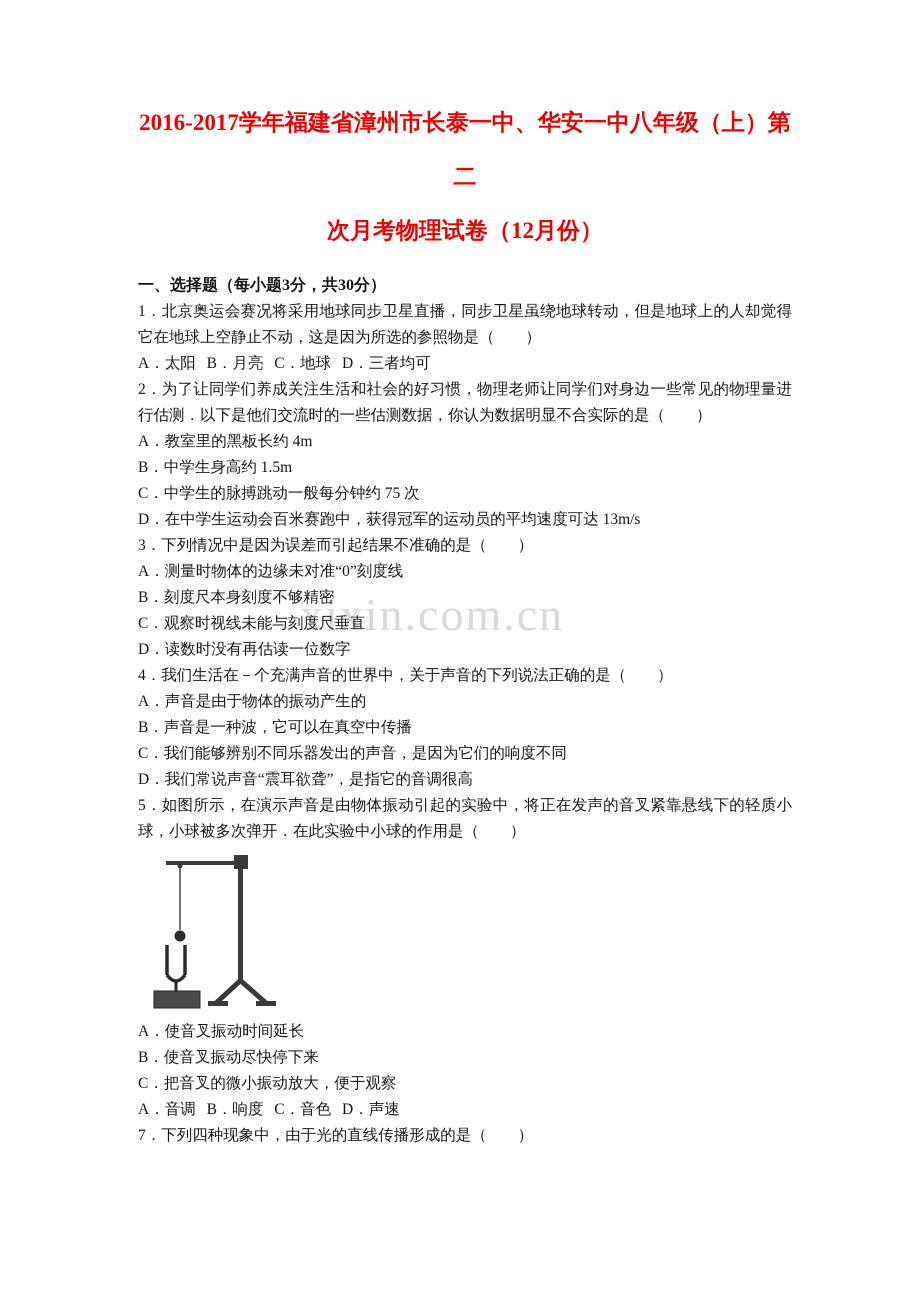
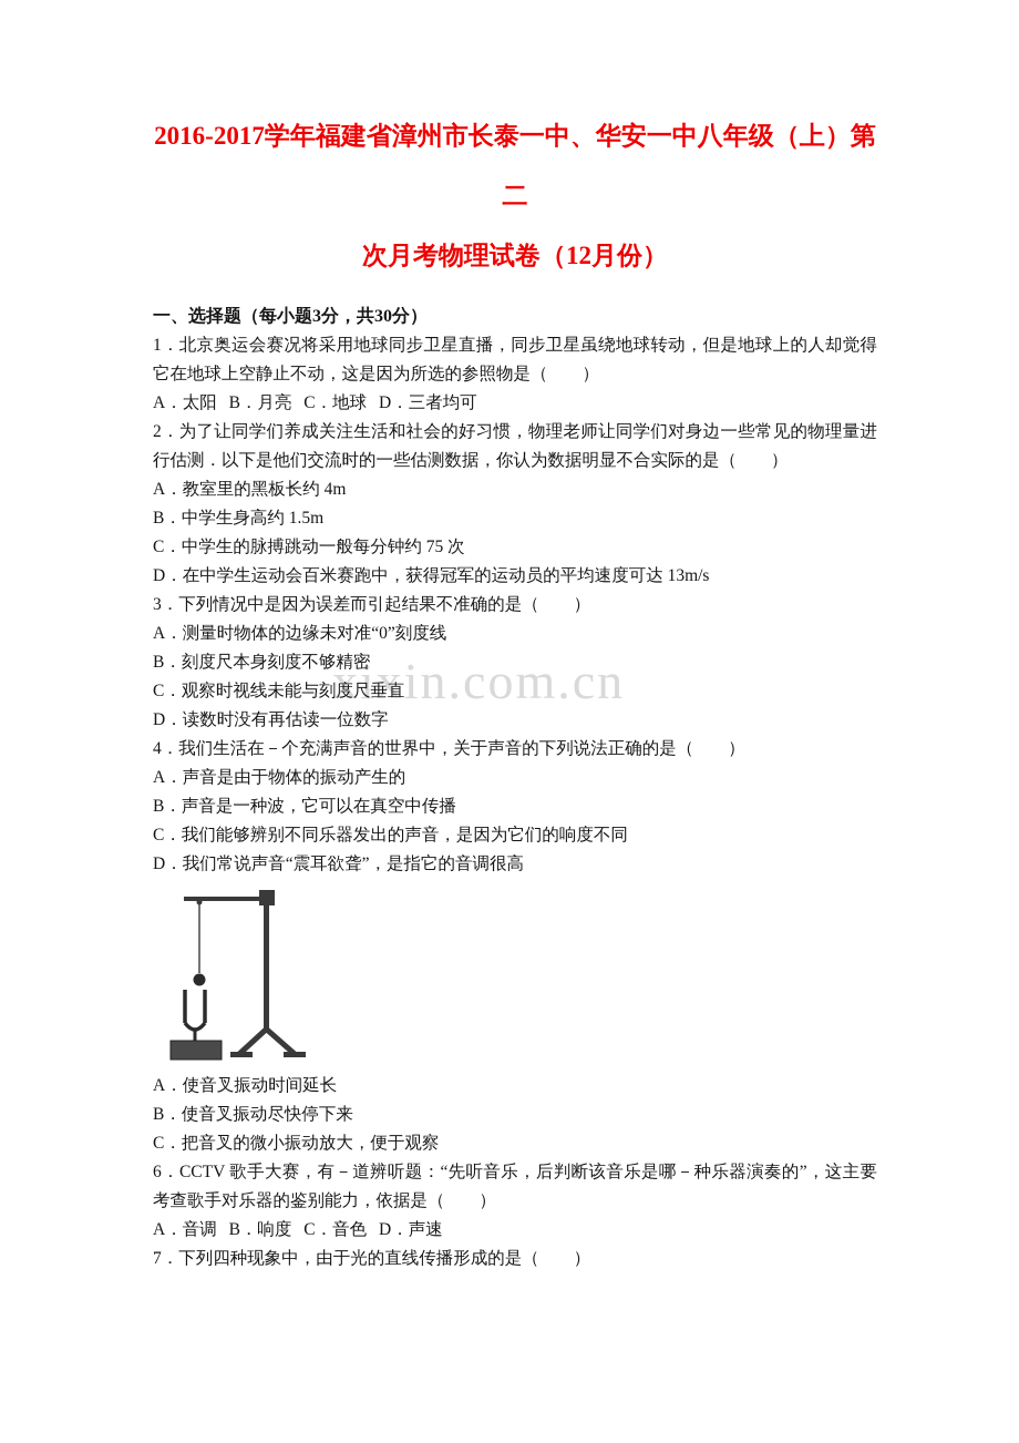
  xixin.com.cn
  2016-2017学年福建省漳州市长泰一中、华安一中八年级（上）第二
  次月考物理试卷（12月份）
  一、选择题（每小题3分，共30分）
  1．北京奥运会赛况将采用地球同步卫星直播，同步卫星虽绕地球转动，但是地球上的人却觉得它在地球上空静止不动，这是因为所选的参照物是（ ）
  A．太阳 B．月亮 C．地球 D．三者均可
  2．为了让同学们养成关注生活和社会的好习惯，物理老师让同学们对身边一些常见的物理量进行估测．以下是他们交流时的一些估测数据，你认为数据明显不合实际的是（ ）
  A．教室里的黑板长约 4m
  B．中学生身高约 1.5m
  C．中学生的脉搏跳动一般每分钟约 75 次
  D．在中学生运动会百米赛跑中，获得冠军的运动员的平均速度可达 13m/s
  3．下列情况中是因为误差而引起结果不准确的是（ ）
  A．测量时物体的边缘未对准“0”刻度线
  B．刻度尺本身刻度不够精密
  C．观察时视线未能与刻度尺垂直
  D．读数时没有再估读一位数字
  4．我们生活在－个充满声音的世界中，关于声音的下列说法正确的是（ ）
  A．声音是由于物体的振动产生的
  B．声音是一种波，它可以在真空中传播
  C．我们能够辨别不同乐器发出的声音，是因为它们的响度不同
  D．我们常说声音“震耳欲聋”，是指它的音调很高
- 5．如图所示，在演示声音是由物体振动引起的实验中，将正在发声的音叉紧靠悬线下的轻质小球，小球被多次弹开．在此实验中小球的作用是（ ）
  A．使音叉振动时间延长
  B．使音叉振动尽快停下来
  C．把音叉的微小振动放大，便于观察
+ 6．CCTV 歌手大赛，有－道辨听题：“先听音乐，后判断该音乐是哪－种乐器演奏的”，这主要考查歌手对乐器的鉴别能力，依据是（ ）
  A．音调 B．响度 C．音色 D．声速
  7．下列四种现象中，由于光的直线传播形成的是（ ）
